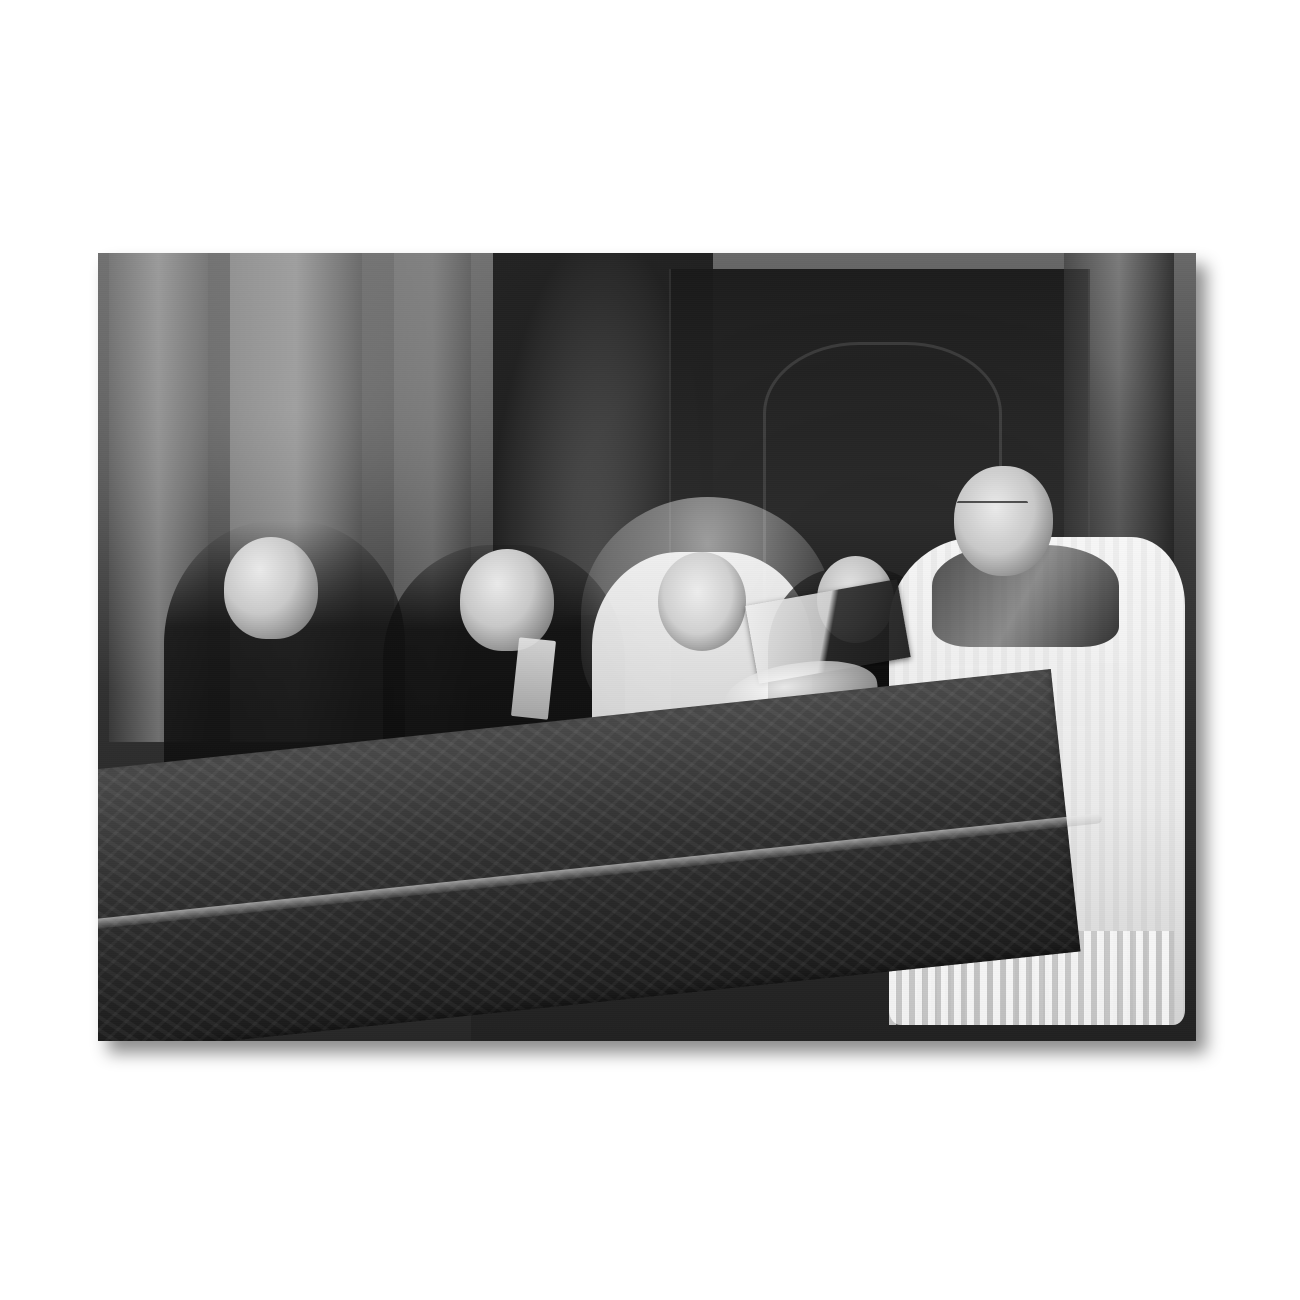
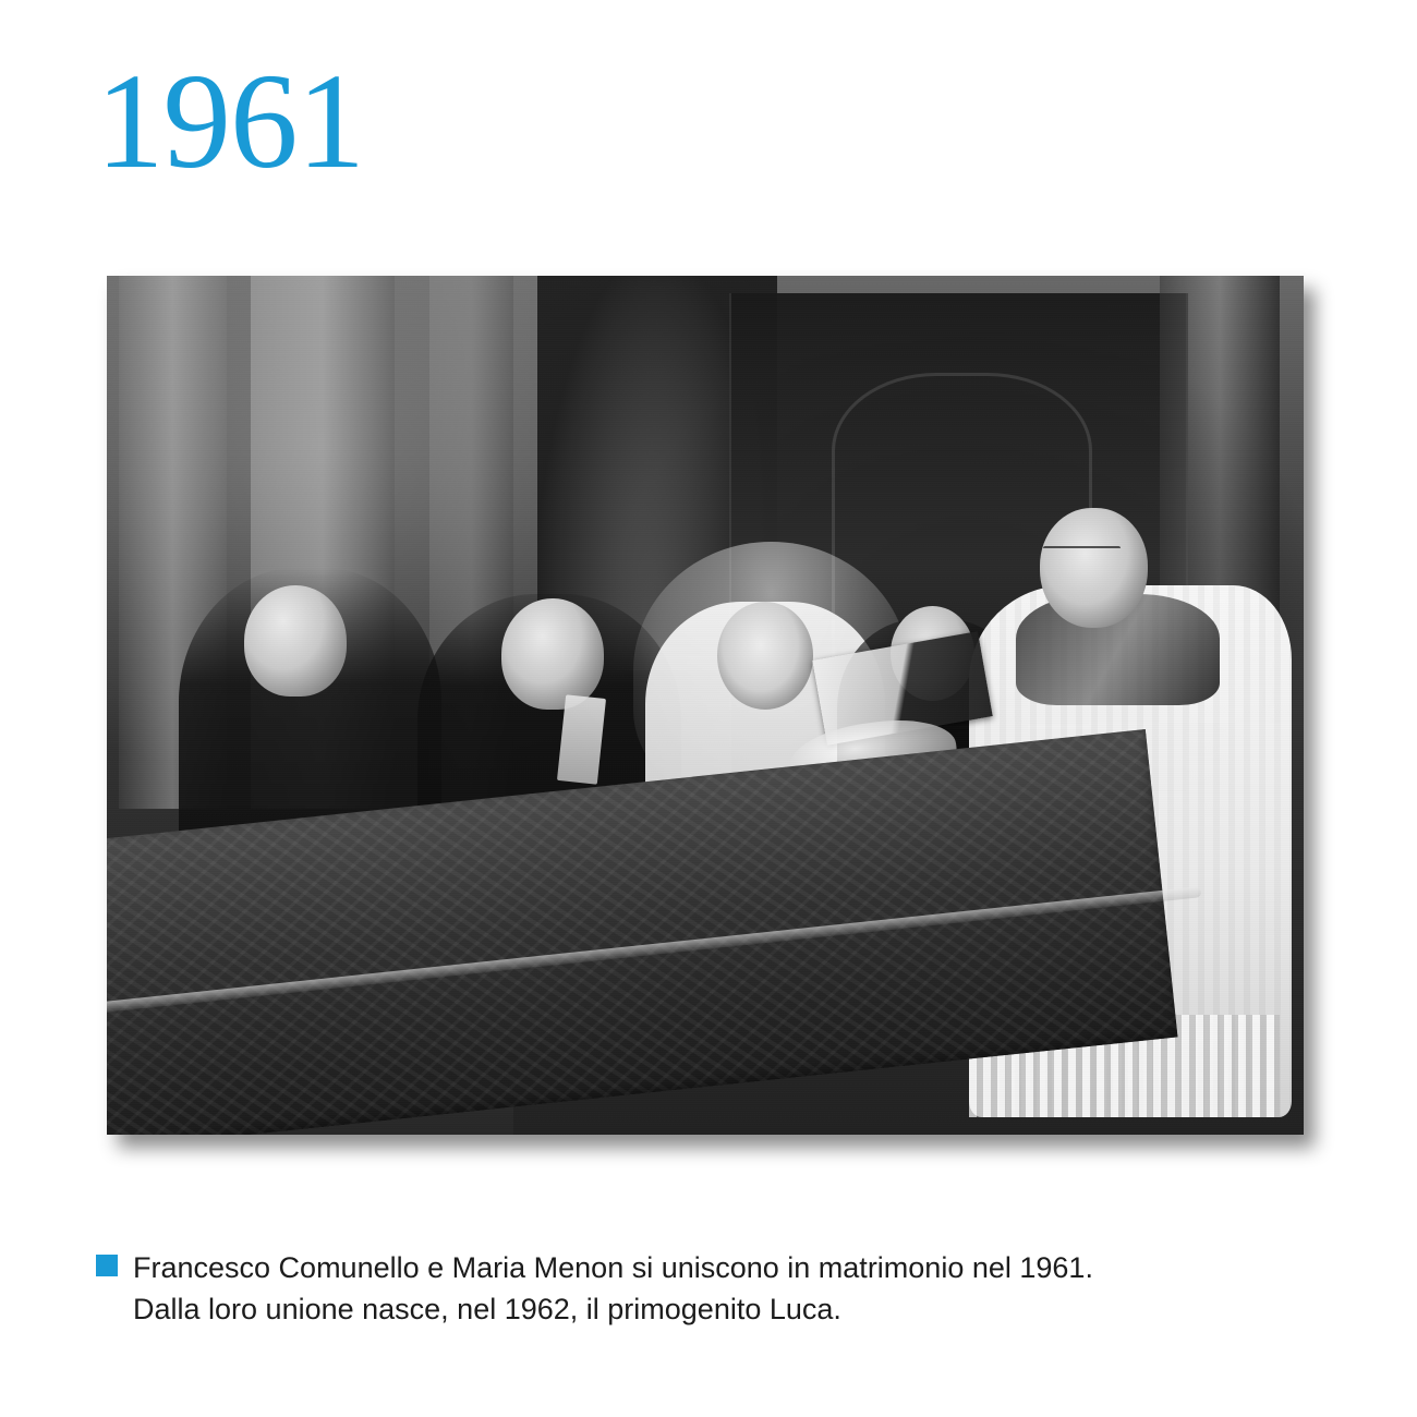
+ 1961
+ Francesco Comunello e Maria Menon si uniscono in matrimonio nel 1961.
+ Dalla loro unione nasce, nel 1962, il primogenito Luca.
